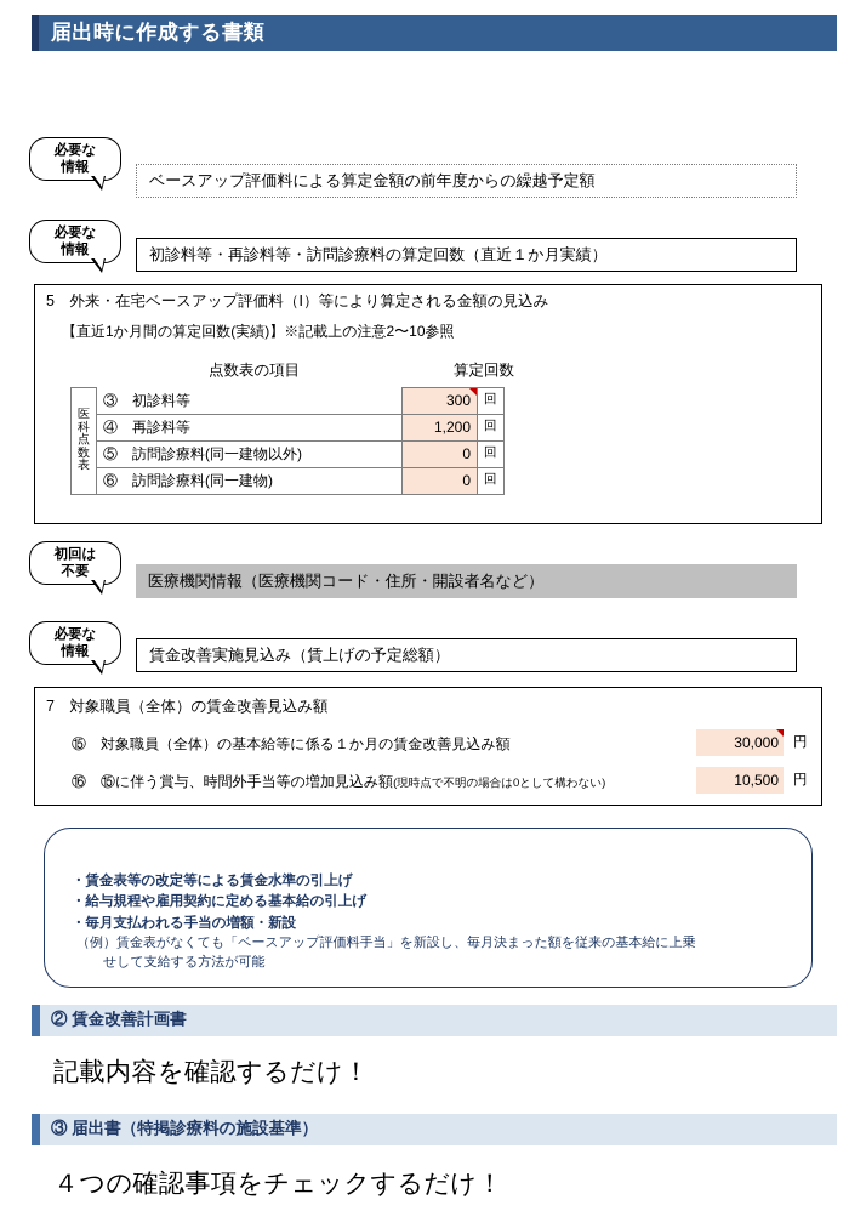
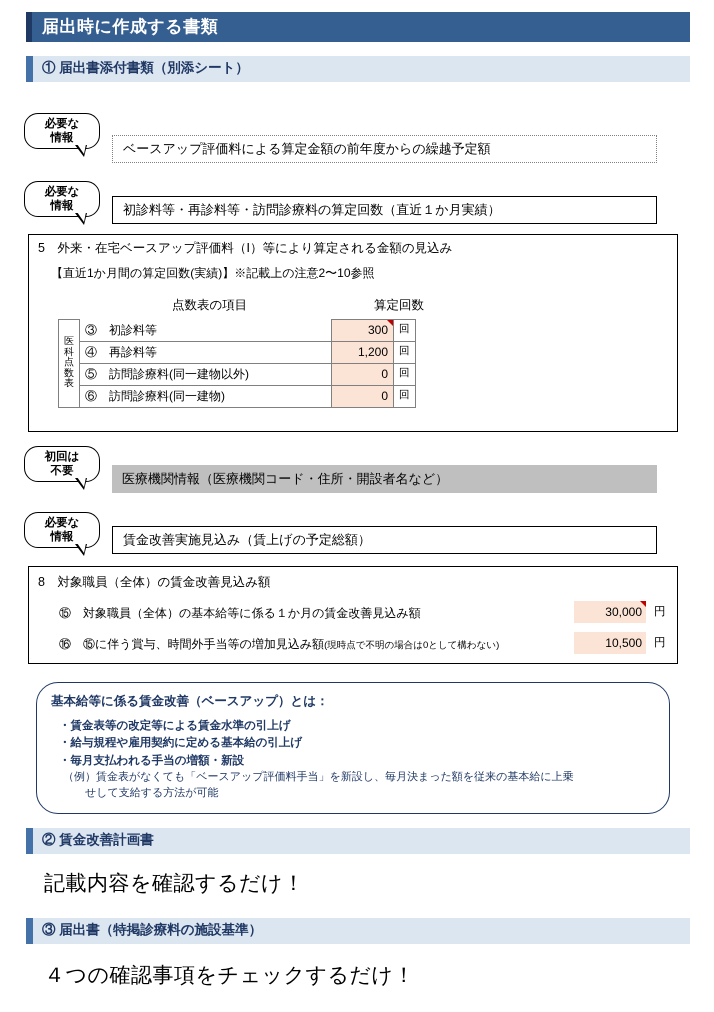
  届出時に作成する書類
+ ① 届出書添付書類（別添シート）
  必要な
  情報
  ベースアップ評価料による算定金額の前年度からの繰越予定額
  必要な
  情報
  初診料等・再診料等・訪問診療料の算定回数（直近１か月実績）
  5 外来・在宅ベースアップ評価料（Ⅰ）等により算定される金額の見込み
  【直近1か月間の算定回数(実績)】※記載上の注意2〜10参照
  点数表の項目
  算定回数
  医科点数表	③ 初診料等	300	回
  ④ 再診料等	1,200	回
  ⑤ 訪問診療料(同一建物以外)	0	回
  ⑥ 訪問診療料(同一建物)	0	回
  初回は
  不要
  医療機関情報（医療機関コード・住所・開設者名など）
  必要な
  情報
  賃金改善実施見込み（賃上げの予定総額）
- 7 対象職員（全体）の賃金改善見込み額
+ 8 対象職員（全体）の賃金改善見込み額
  ⑮ 対象職員（全体）の基本給等に係る１か月の賃金改善見込み額
  30,000
  円
  ⑯ ⑮に伴う賞与、時間外手当等の増加見込み額(現時点で不明の場合は0として構わない)
  10,500
  円
+ 基本給等に係る賃金改善（ベースアップ）とは：
  ・賃金表等の改定等による賃金水準の引上げ
  ・給与規程や雇用契約に定める基本給の引上げ
  ・毎月支払われる手当の増額・新設
  （例）賃金表がなくても「ベースアップ評価料手当」を新設し、毎月決まった額を従来の基本給に上乗
  せして支給する方法が可能
  ② 賃金改善計画書
  記載内容を確認するだけ！
  ③ 届出書（特掲診療料の施設基準）
  ４つの確認事項をチェックするだけ！
